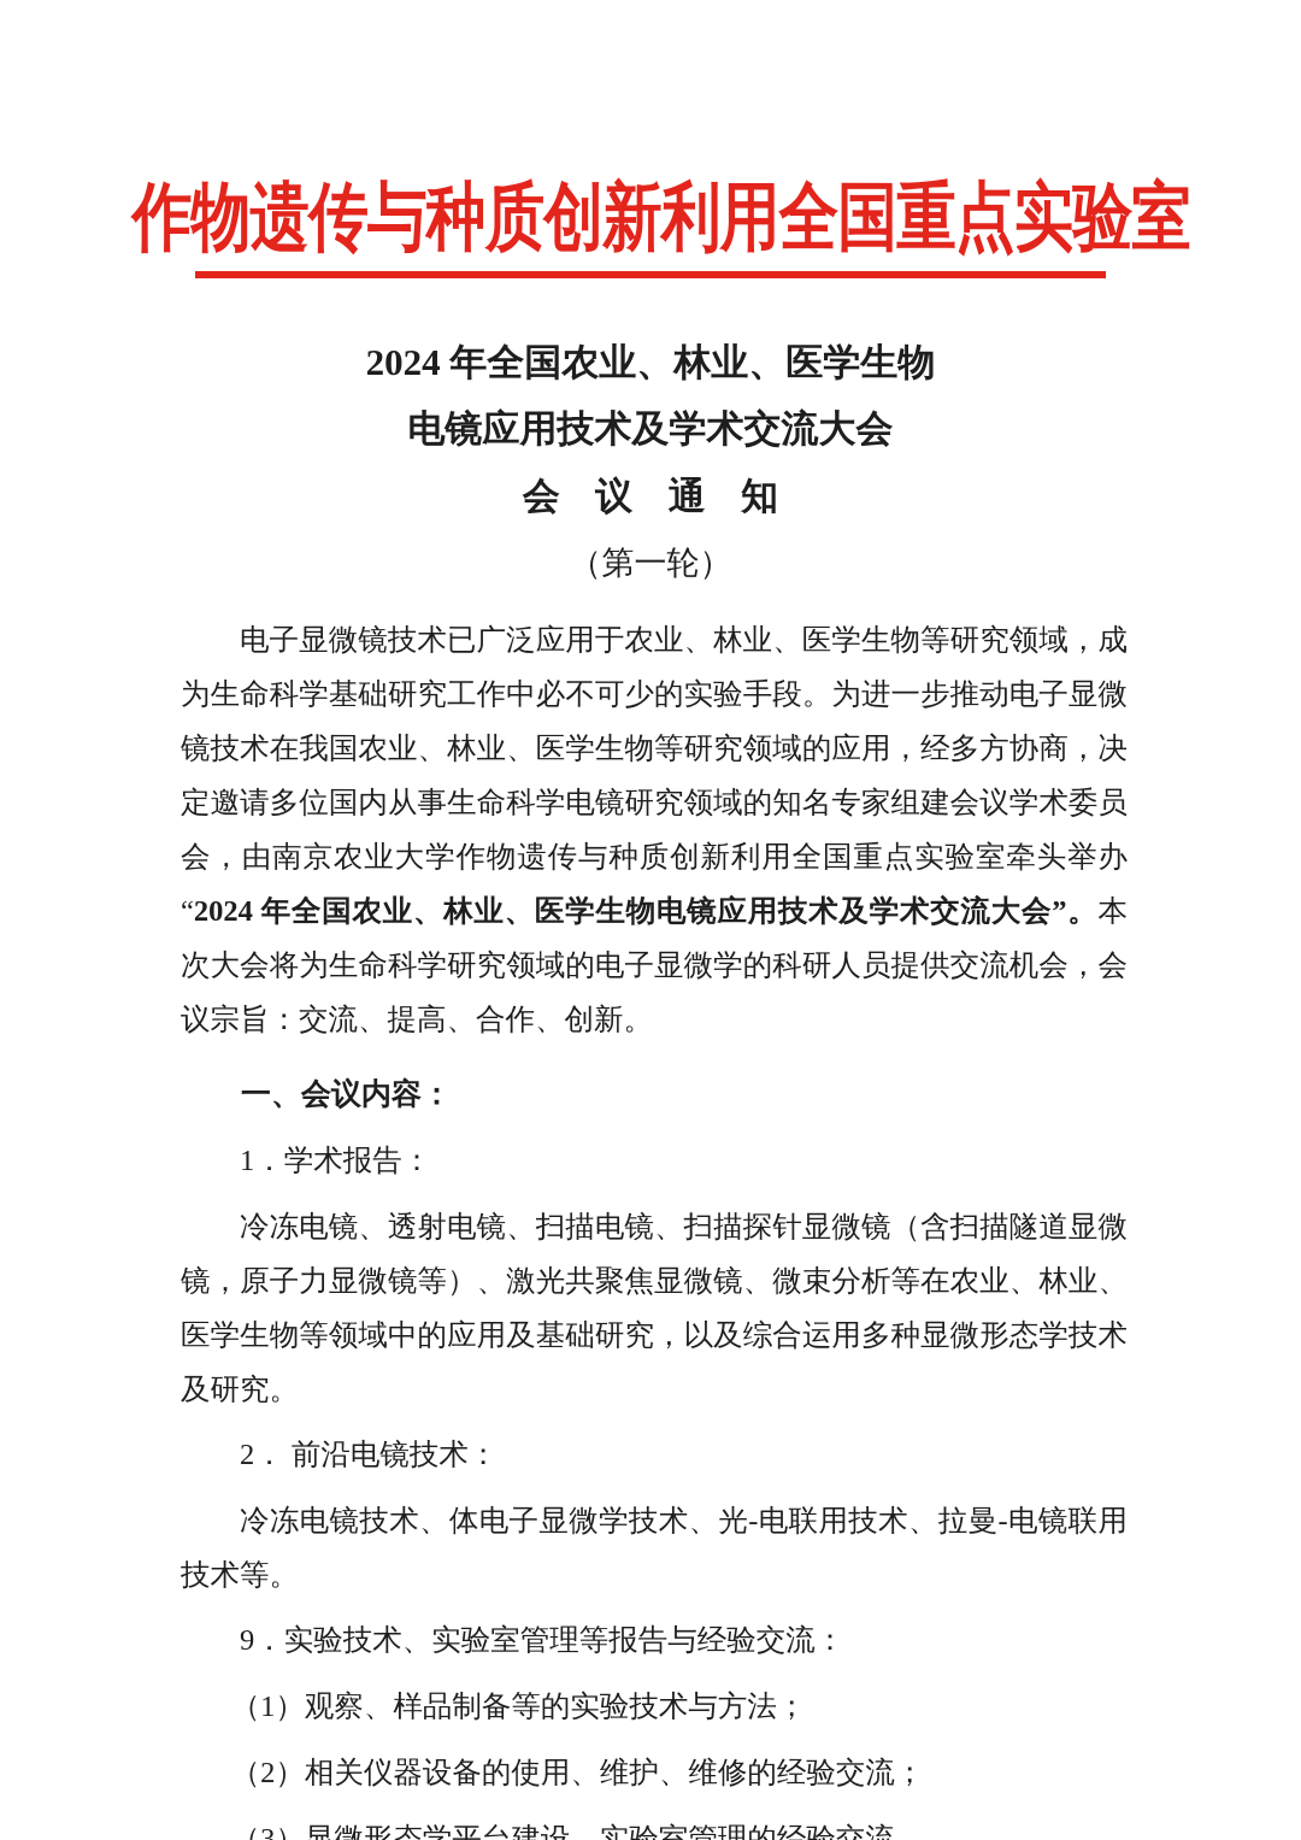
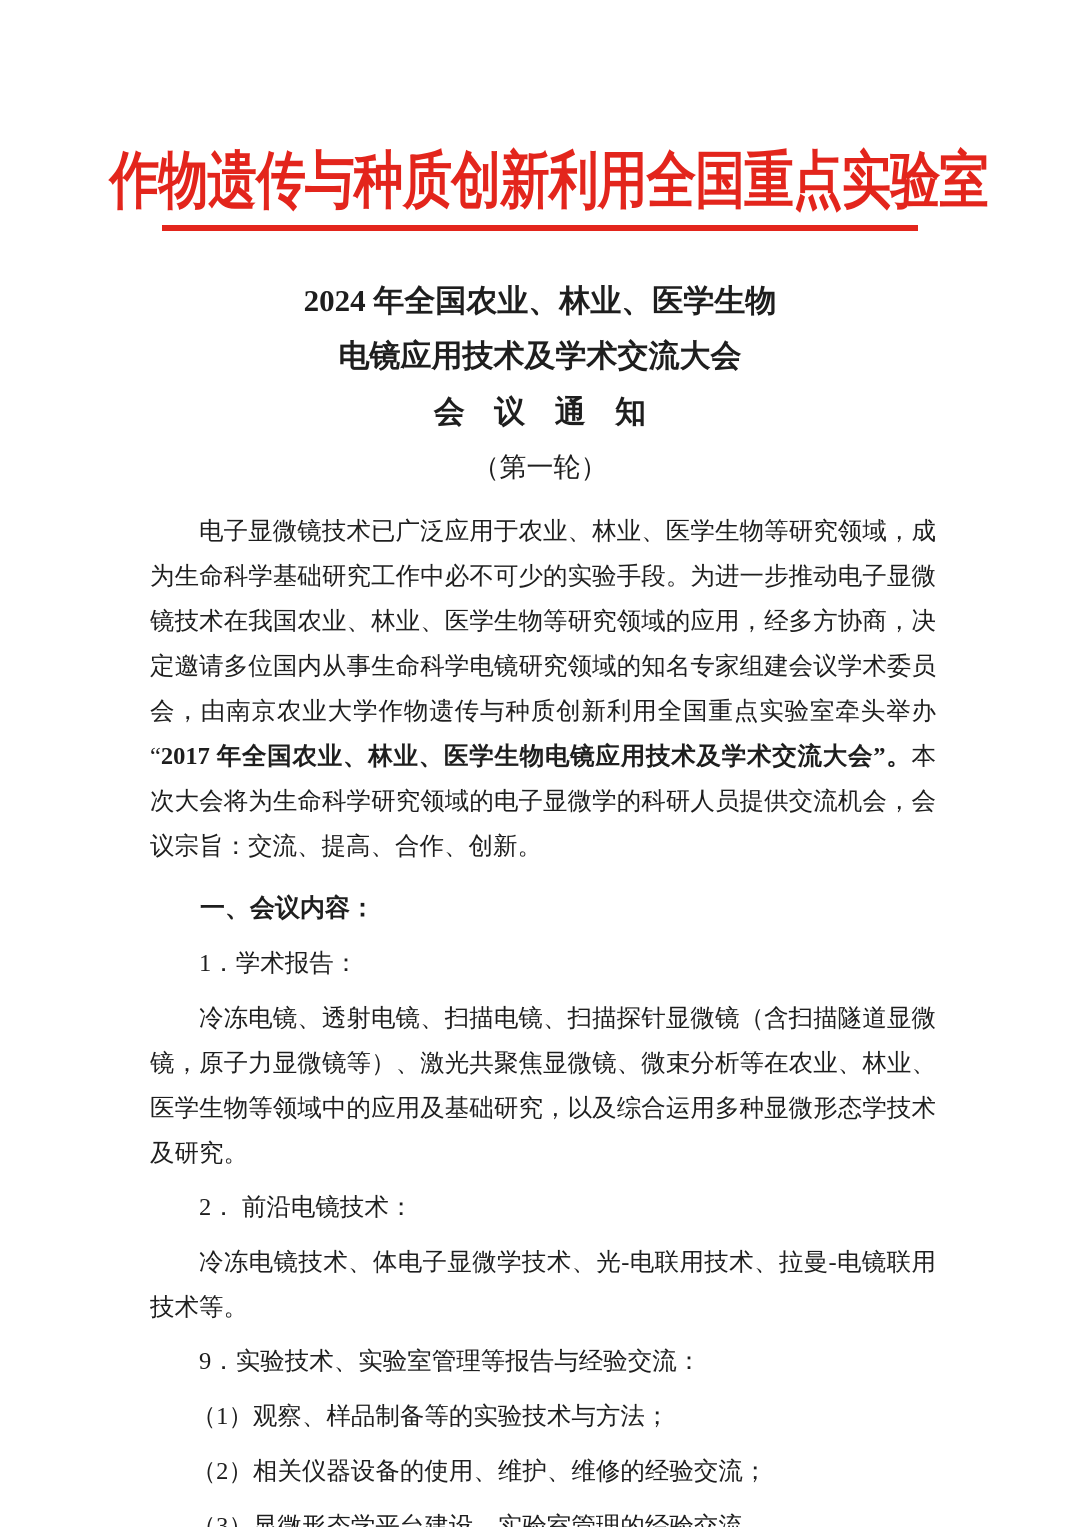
  作物遗传与种质创新利用全国重点实验室
  2024 年全国农业、林业、医学生物
  电镜应用技术及学术交流大会
  会议通知
  （第一轮）
- 电子显微镜技术已广泛应用于农业、林业、医学生物等研究领域，成为生命科学基础研究工作中必不可少的实验手段。为进一步推动电子显微镜技术在我国农业、林业、医学生物等研究领域的应用，经多方协商，决定邀请多位国内从事生命科学电镜研究领域的知名专家组建会议学术委员会，由南京农业大学作物遗传与种质创新利用全国重点实验室牵头举办“2024 年全国农业、林业、医学生物电镜应用技术及学术交流大会”。本次大会将为生命科学研究领域的电子显微学的科研人员提供交流机会，会议宗旨：交流、提高、合作、创新。
+ 电子显微镜技术已广泛应用于农业、林业、医学生物等研究领域，成为生命科学基础研究工作中必不可少的实验手段。为进一步推动电子显微镜技术在我国农业、林业、医学生物等研究领域的应用，经多方协商，决定邀请多位国内从事生命科学电镜研究领域的知名专家组建会议学术委员会，由南京农业大学作物遗传与种质创新利用全国重点实验室牵头举办“2017 年全国农业、林业、医学生物电镜应用技术及学术交流大会”。本次大会将为生命科学研究领域的电子显微学的科研人员提供交流机会，会议宗旨：交流、提高、合作、创新。
  一、会议内容：
  1．学术报告：
  冷冻电镜、透射电镜、扫描电镜、扫描探针显微镜（含扫描隧道显微镜，原子力显微镜等）、激光共聚焦显微镜、微束分析等在农业、林业、医学生物等领域中的应用及基础研究，以及综合运用多种显微形态学技术及研究。
  2． 前沿电镜技术：
  冷冻电镜技术、体电子显微学技术、光-电联用技术、拉曼-电镜联用技术等。
  9．实验技术、实验室管理等报告与经验交流：
  （1）观察、样品制备等的实验技术与方法；
  （2）相关仪器设备的使用、维护、维修的经验交流；
